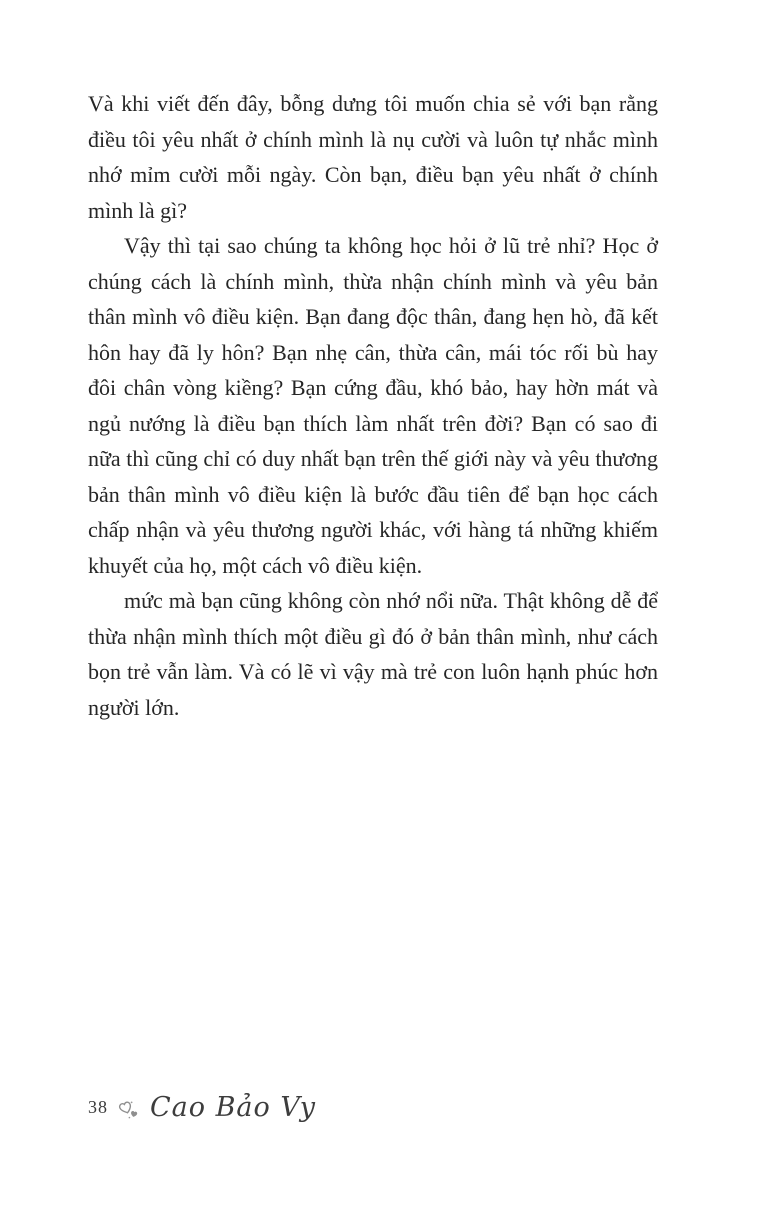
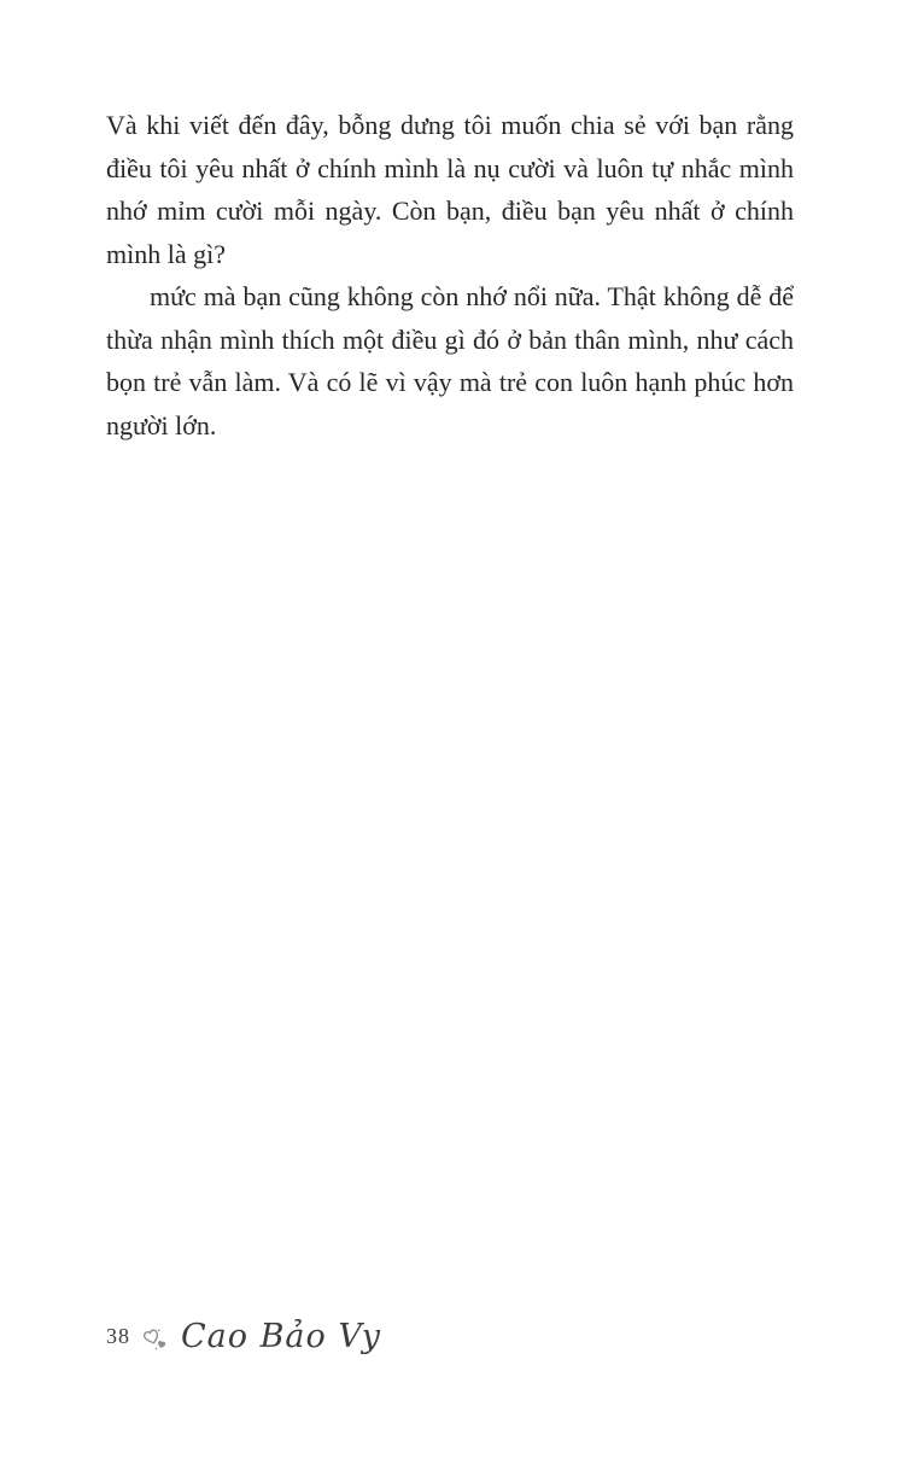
  Và khi viết đến đây, bỗng dưng tôi muốn chia sẻ với bạn rằng điều tôi yêu nhất ở chính mình là nụ cười và luôn tự nhắc mình nhớ mỉm cười mỗi ngày. Còn bạn, điều bạn yêu nhất ở chính mình là gì?
- Vậy thì tại sao chúng ta không học hỏi ở lũ trẻ nhỉ? Học ở chúng cách là chính mình, thừa nhận chính mình và yêu bản thân mình vô điều kiện. Bạn đang độc thân, đang hẹn hò, đã kết hôn hay đã ly hôn? Bạn nhẹ cân, thừa cân, mái tóc rối bù hay đôi chân vòng kiềng? Bạn cứng đầu, khó bảo, hay hờn mát và ngủ nướng là điều bạn thích làm nhất trên đời? Bạn có sao đi nữa thì cũng chỉ có duy nhất bạn trên thế giới này và yêu thương bản thân mình vô điều kiện là bước đầu tiên để bạn học cách chấp nhận và yêu thương người khác, với hàng tá những khiếm khuyết của họ, một cách vô điều kiện.
  mức mà bạn cũng không còn nhớ nổi nữa. Thật không dễ để thừa nhận mình thích một điều gì đó ở bản thân mình, như cách bọn trẻ vẫn làm. Và có lẽ vì vậy mà trẻ con luôn hạnh phúc hơn người lớn.
  38
  Cao Bảo Vy
